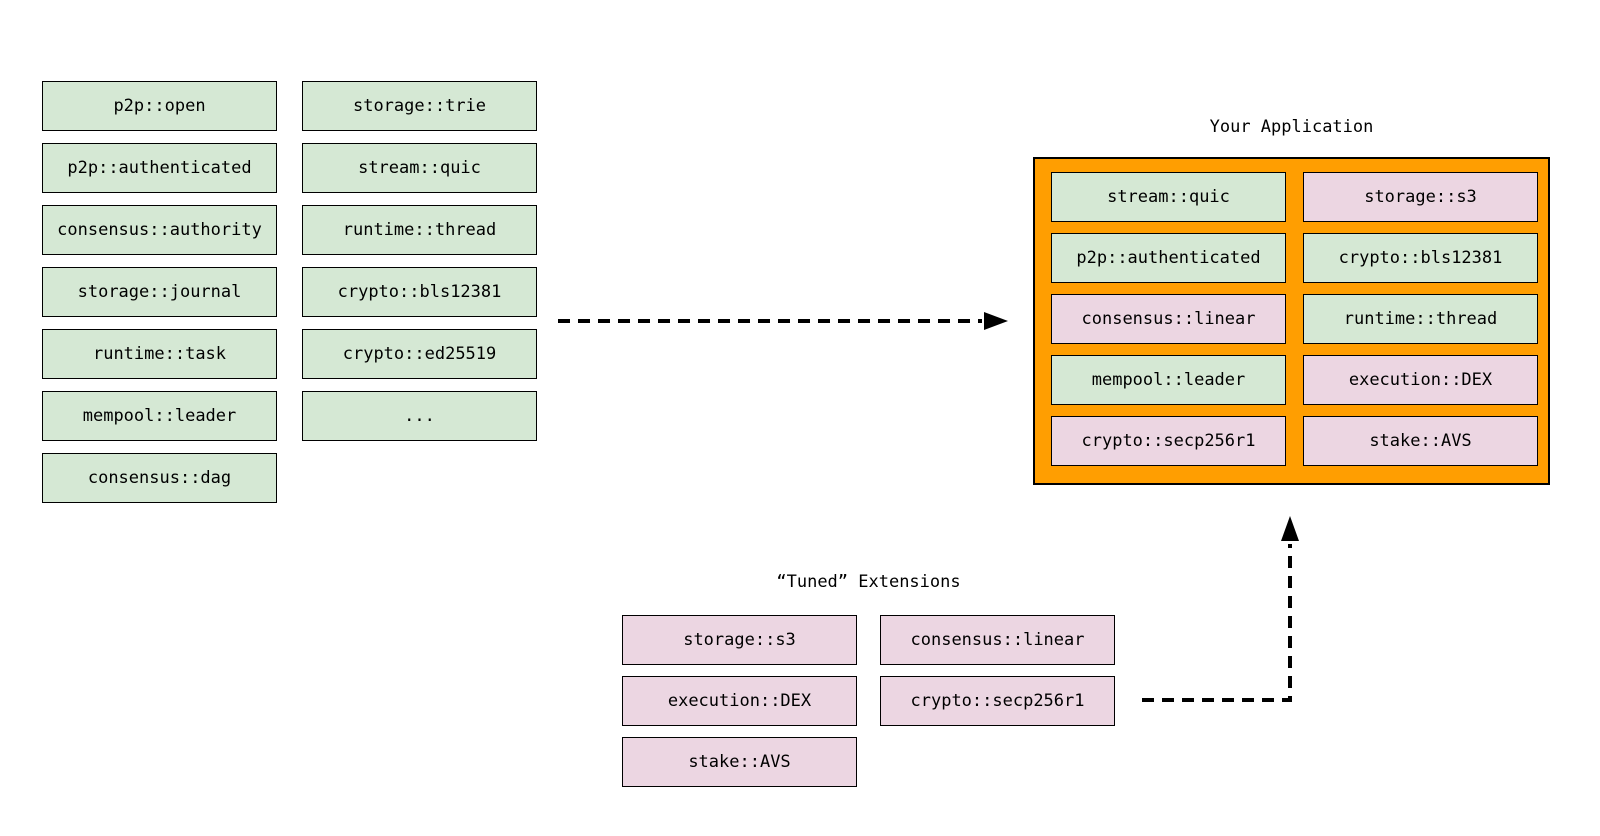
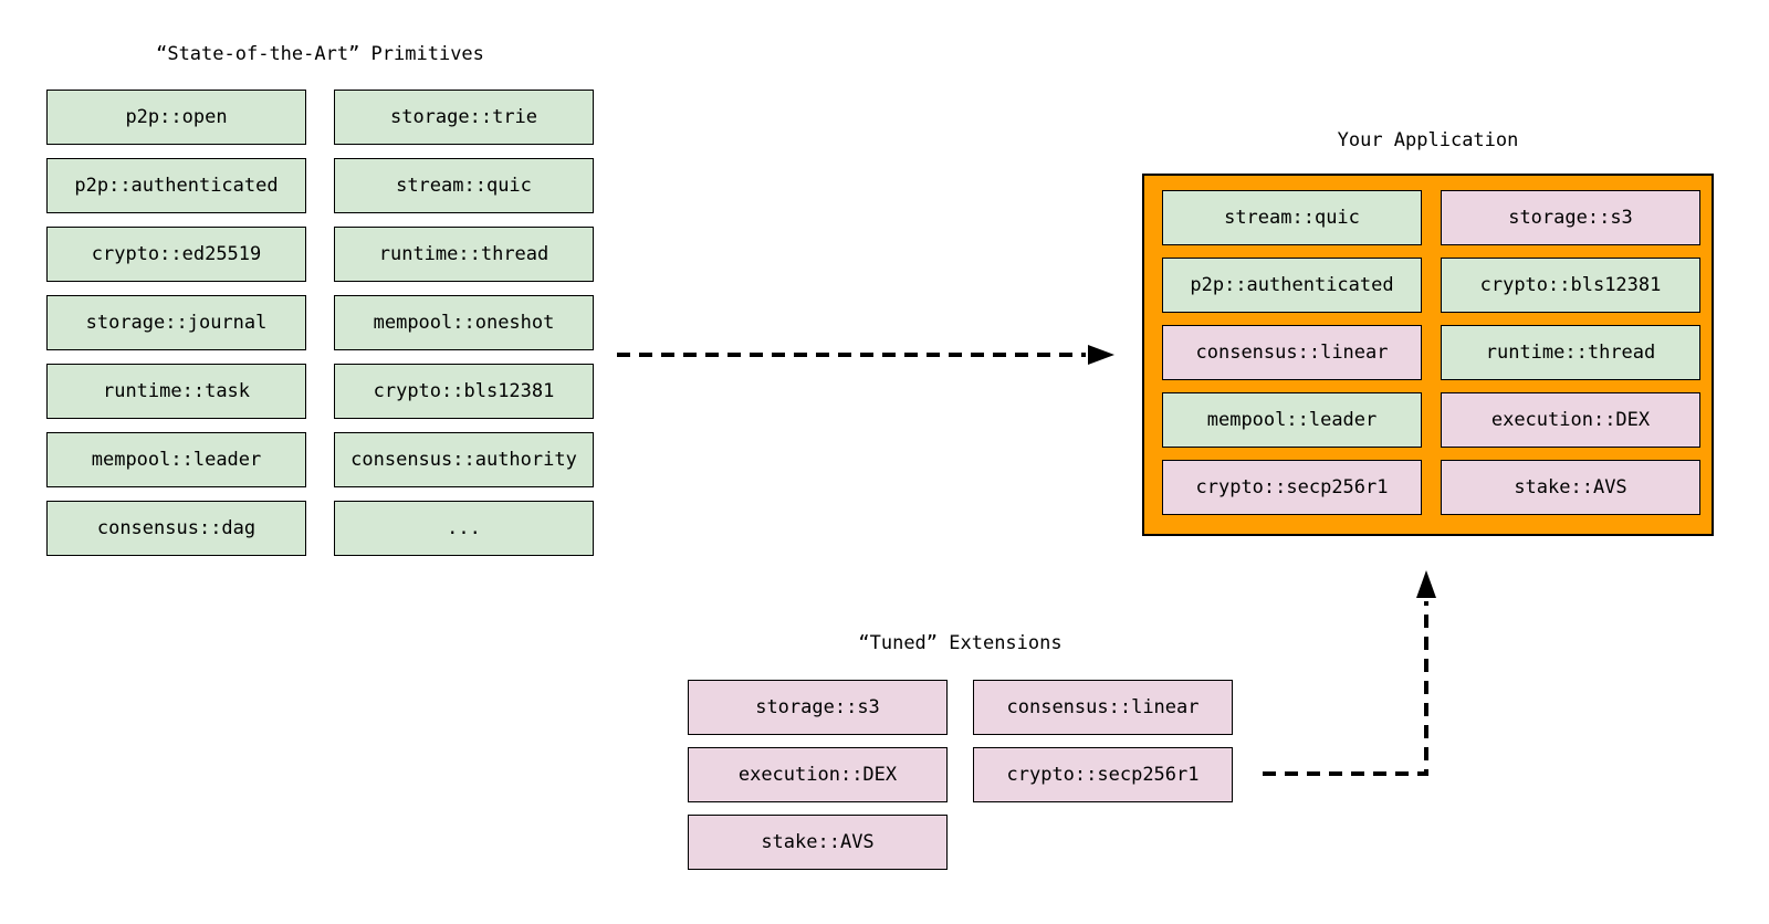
+ “State-of-the-Art” Primitives
  p2p::open
  p2p::authenticated
- consensus::authority
+ crypto::ed25519
  storage::journal
  runtime::task
  mempool::leader
  consensus::dag
  storage::trie
  stream::quic
  runtime::thread
+ mempool::oneshot
  crypto::bls12381
- crypto::ed25519
+ consensus::authority
  ...
  Your Application
  stream::quic
  p2p::authenticated
  consensus::linear
  mempool::leader
  crypto::secp256r1
  storage::s3
  crypto::bls12381
  runtime::thread
  execution::DEX
  stake::AVS
  “Tuned” Extensions
  storage::s3
  execution::DEX
  stake::AVS
  consensus::linear
  crypto::secp256r1
